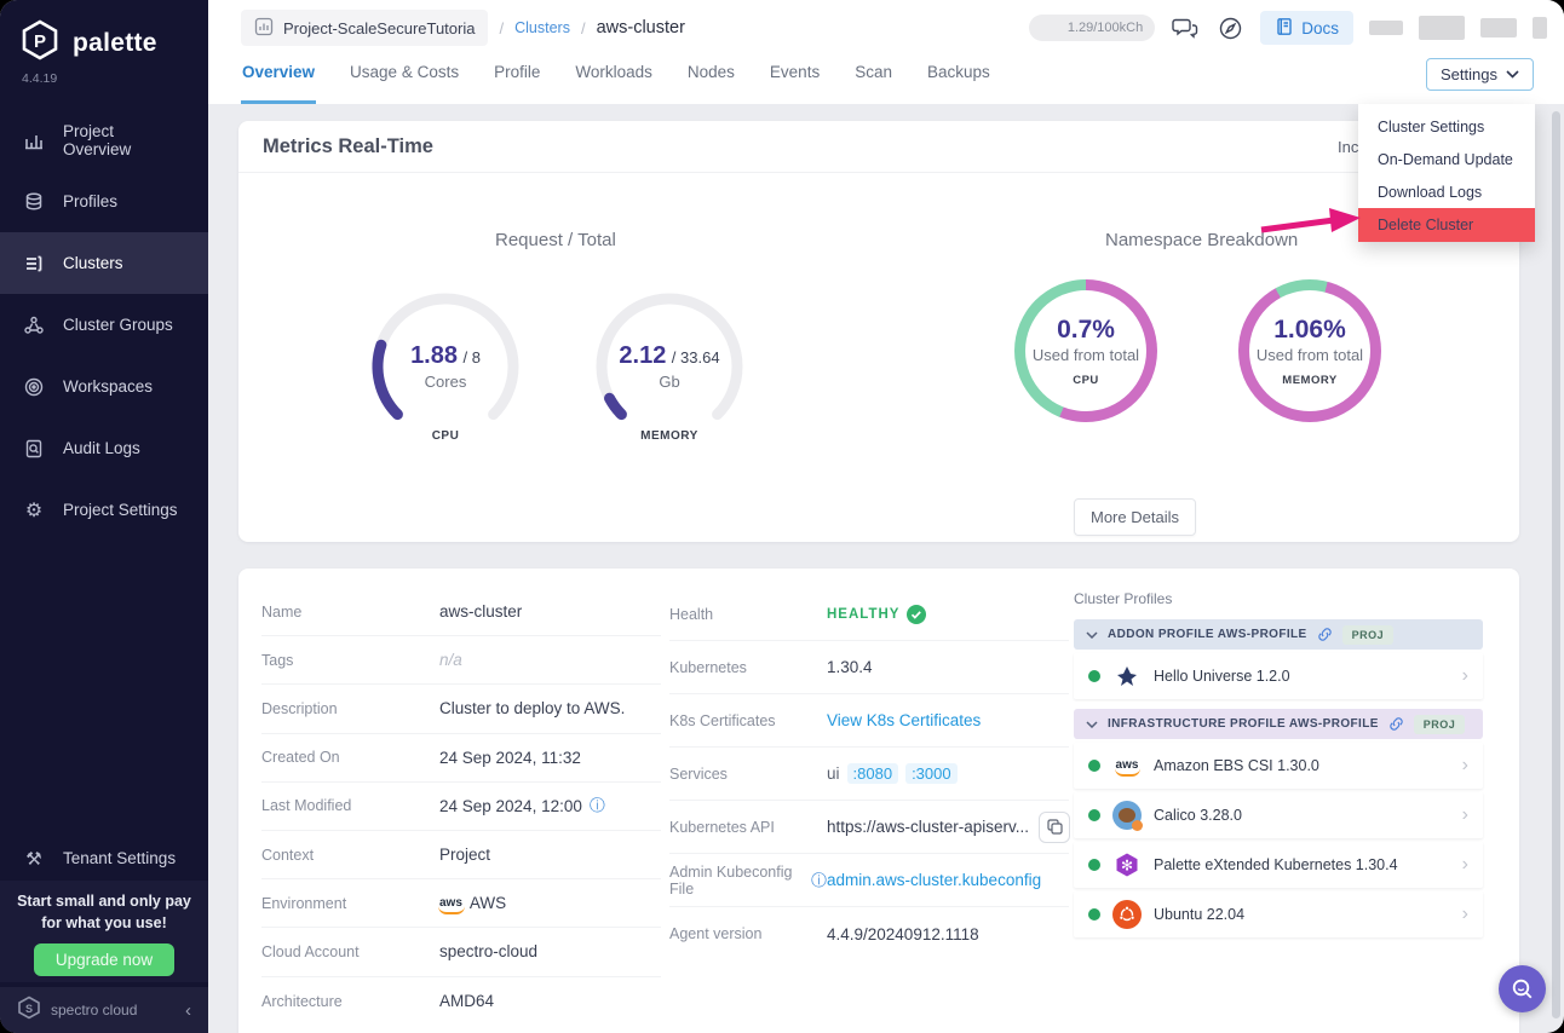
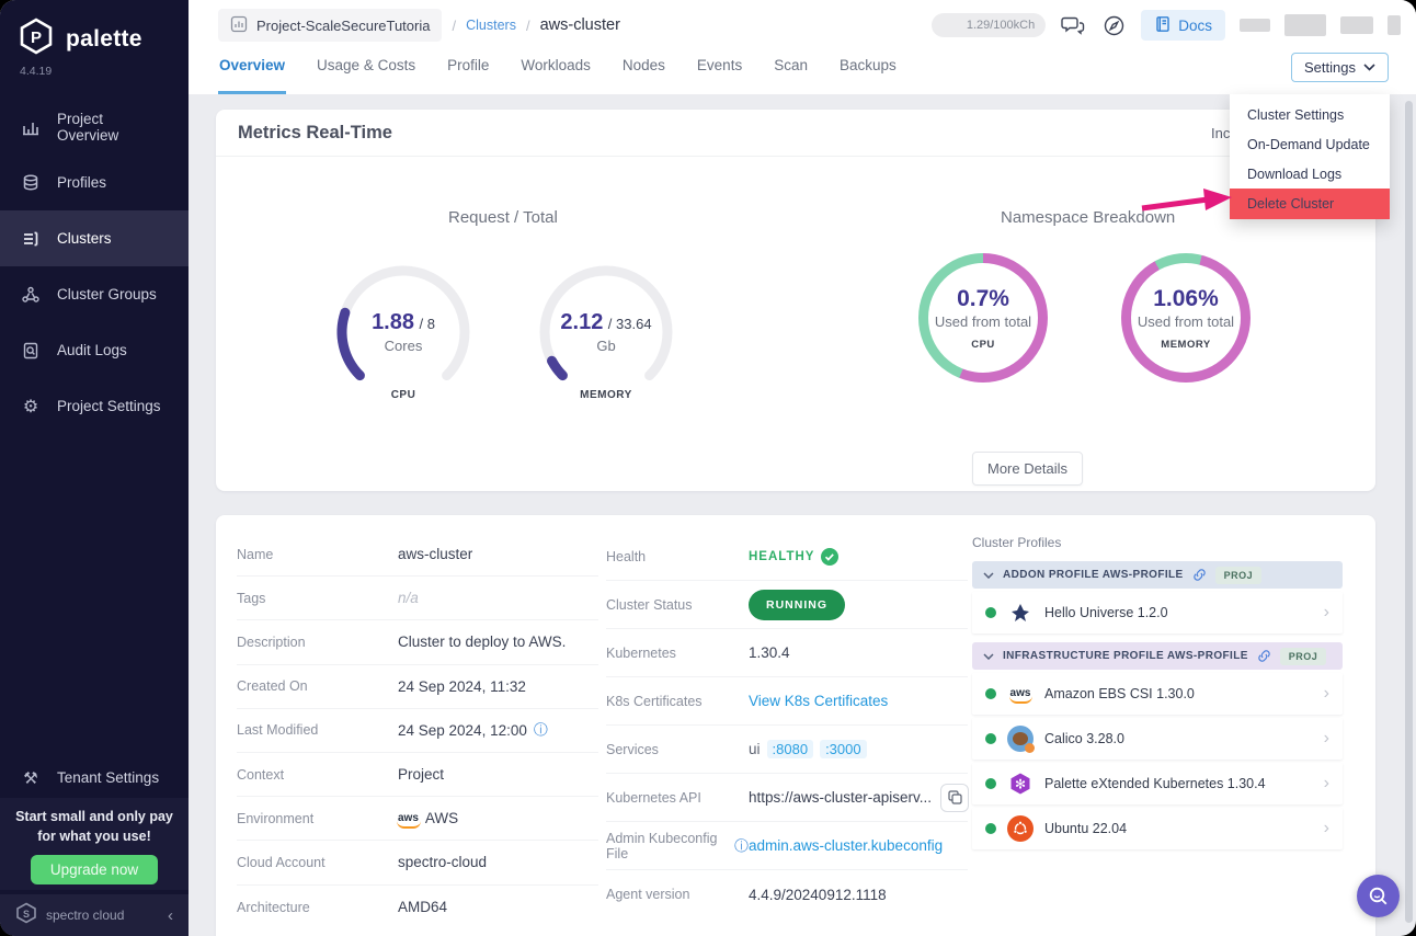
  P
  palette
  4.4.19
  Project Overview
  Profiles
  Clusters
  Cluster Groups
- Workspaces
  Audit Logs
  ⚙
  Project Settings
  ⚒
  Tenant Settings
  Start small and only pay
  for what you use!
  Upgrade now
  S
  spectro cloud
  ‹
  Project-ScaleSecureTutoria
  /
  Clusters
  /
  aws-cluster
  1.29/100kCh
  Docs
  Overview
  Usage & Costs
  Profile
  Workloads
  Nodes
  Events
  Scan
  Backups
  Settings
  Inc
  Cluster Settings
  On-Demand Update
  Download Logs
  Delete Cluster
  Metrics Real-Time
  Request / Total
  Namespace Breakdown
  1.88 / 8
  Cores
  CPU
  2.12 / 33.64
  Gb
  MEMORY
  0.7%
  Used from total
  CPU
  1.06%
  Used from total
  MEMORY
  More Details
  Name
  aws-cluster
  Tags
  n/a
  Description
  Cluster to deploy to AWS.
  Created On
  24 Sep 2024, 11:32
  Last Modified
  24 Sep 2024, 12:00
  ⓘ
  Context
  Project
  Environment
  aws
  AWS
  Cloud Account
  spectro-cloud
  Architecture
  AMD64
  Health
  HEALTHY
+ Cluster Status
+ RUNNING
  Kubernetes
  1.30.4
  K8s Certificates
  View K8s Certificates
  Services
  ui
  :8080
  :3000
  Kubernetes API
  https://aws-cluster-apiserv...
  Admin Kubeconfig File
  ⓘ
  admin.aws-cluster.kubeconfig
  Agent version
  4.4.9/20240912.1118
  Cluster Profiles
  ADDON PROFILE AWS-PROFILE
  PROJ
  Hello Universe 1.2.0
  ›
  INFRASTRUCTURE PROFILE AWS-PROFILE
  PROJ
  aws
  Amazon EBS CSI 1.30.0
  ›
  Calico 3.28.0
  ›
  ✻
  Palette eXtended Kubernetes 1.30.4
  ›
  Ubuntu 22.04
  ›
